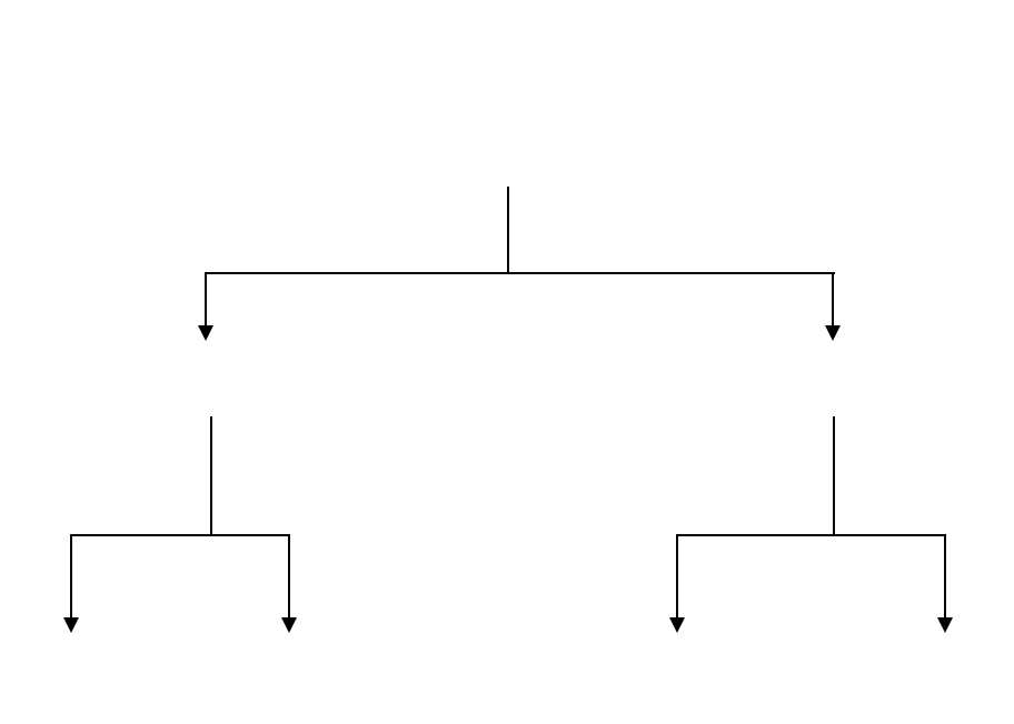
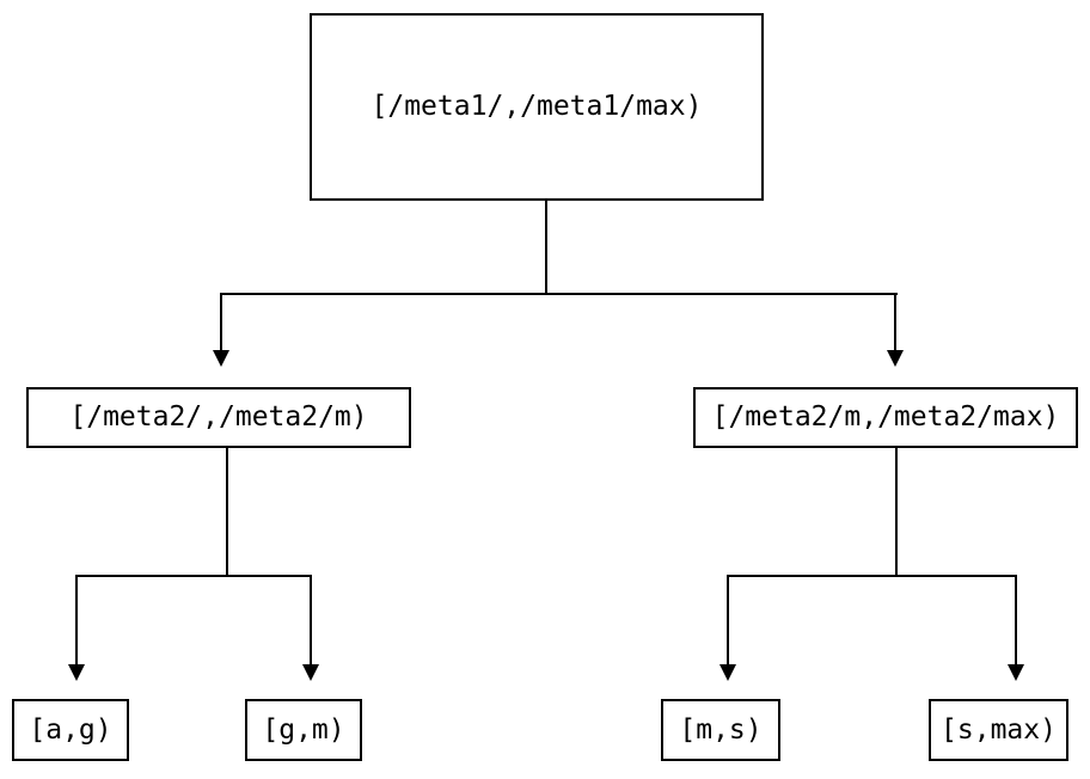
+ [/meta1/,/meta1/max)
+ [/meta2/,/meta2/m)
+ [/meta2/m,/meta2/max)
+ [a,g)
+ [g,m)
+ [m,s)
+ [s,max)
